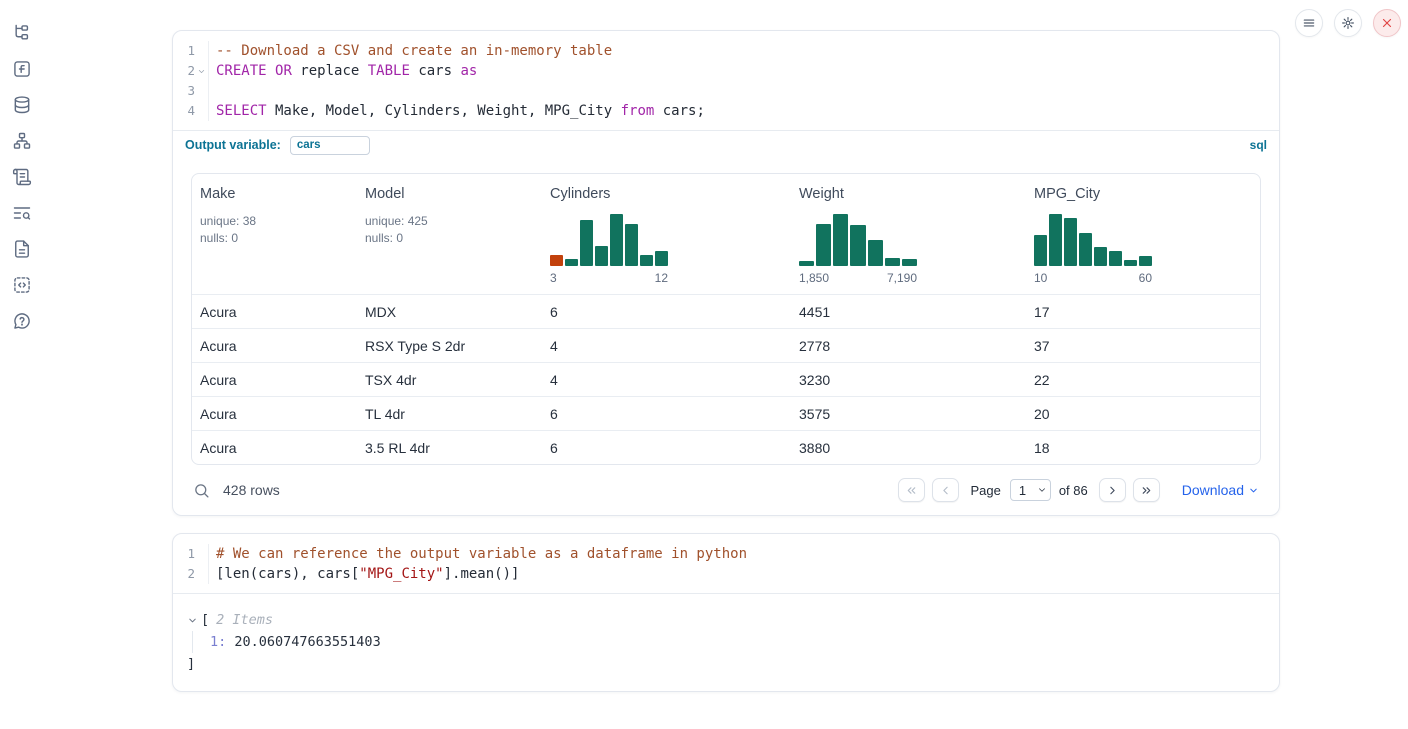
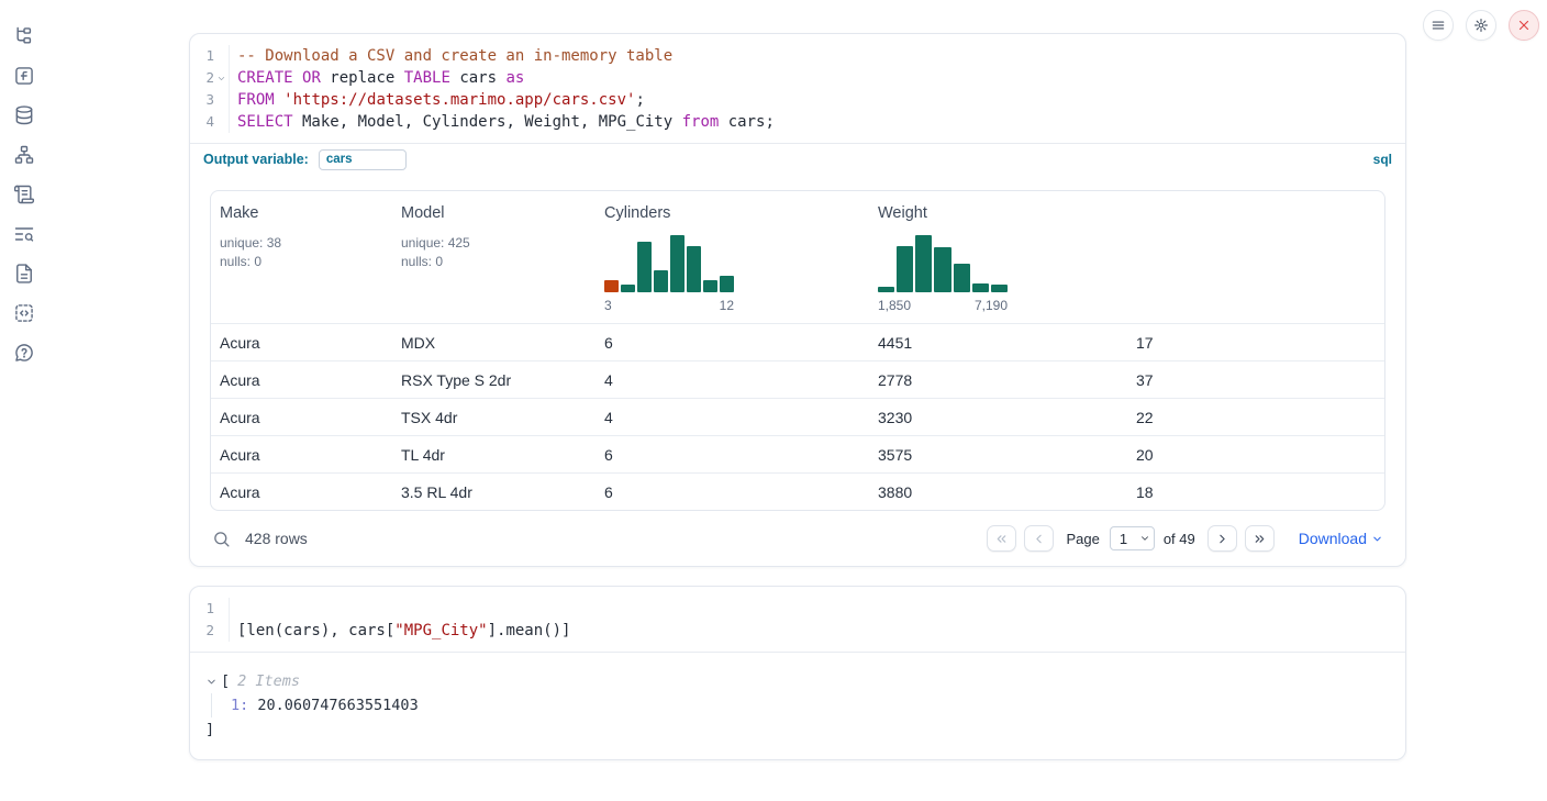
  1
  -- Download a CSV and create an in-memory table
  2
  CREATE OR replace TABLE cars as
  3
+ FROM 'https://datasets.marimo.app/cars.csv';
  4
  SELECT Make, Model, Cylinders, Weight, MPG_City from cars;
  Output variable:
  cars
  sql
  Make
  unique: 38
  nulls: 0
  Model
  unique: 425
  nulls: 0
  Cylinders
  3
  12
  Weight
  1,850
  7,190
- MPG_City
- 10
- 60
  Acura
  MDX
  6
  4451
  17
  Acura
  RSX Type S 2dr
  4
  2778
  37
  Acura
  TSX 4dr
  4
  3230
  22
  Acura
  TL 4dr
  6
  3575
  20
  Acura
  3.5 RL 4dr
  6
  3880
  18
  428 rows
  Page
  1
- of 86
+ of 49
  Download
  1
- # We can reference the output variable as a dataframe in python
  2
  [len(cars), cars["MPG_City"].mean()]
  [
  2 Items
  1: 20.060747663551403
  ]
